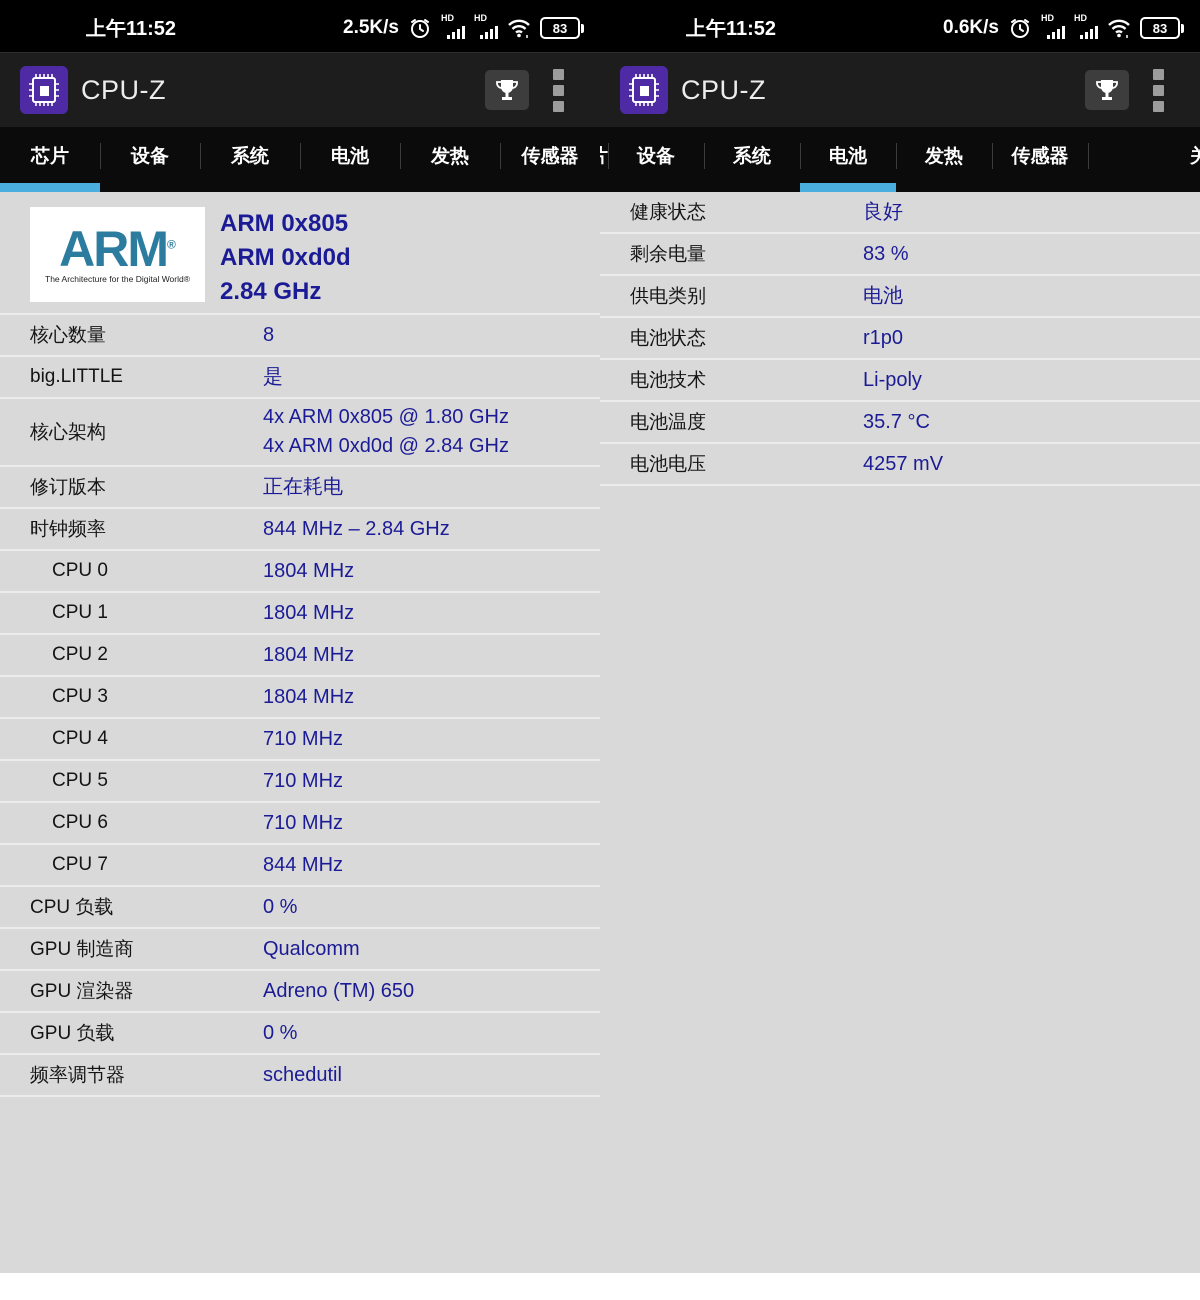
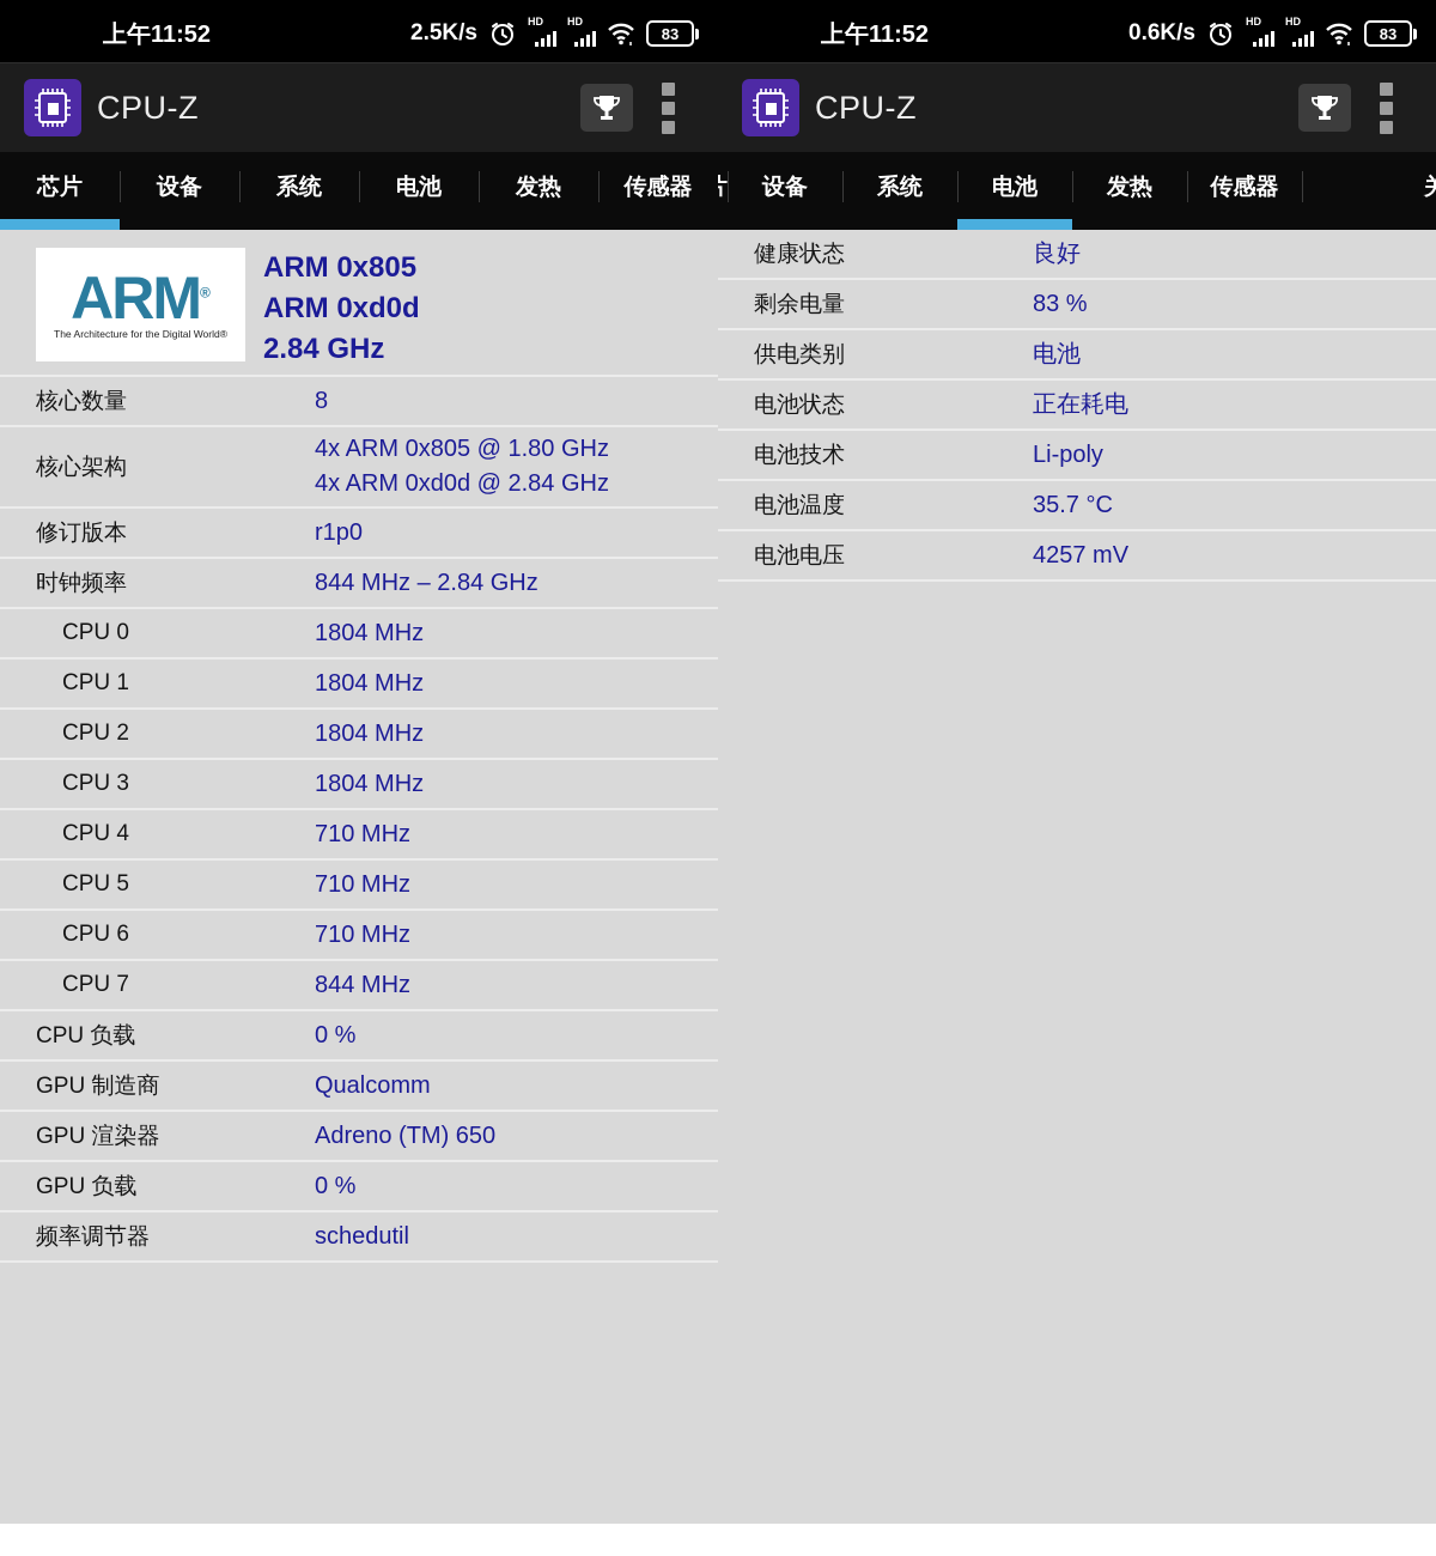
  上午11:52
  2.5K/s
  HD
  HD
  83
  CPU-Z
  芯片
  设备
  系统
  电池
  发热
  传感器
  ARM®
  The Architecture for the Digital World®
  ARM 0x805
  ARM 0xd0d
  2.84 GHz
  核心数量
  8
- big.LITTLE
- 是
  核心架构
  4x ARM 0x805 @ 1.80 GHz
  4x ARM 0xd0d @ 2.84 GHz
  修订版本
- 正在耗电
+ r1p0
  时钟频率
  844 MHz – 2.84 GHz
  CPU 0
  1804 MHz
  CPU 1
  1804 MHz
  CPU 2
  1804 MHz
  CPU 3
  1804 MHz
  CPU 4
  710 MHz
  CPU 5
  710 MHz
  CPU 6
  710 MHz
  CPU 7
  844 MHz
  CPU 负载
  0 %
  GPU 制造商
  Qualcomm
  GPU 渲染器
  Adreno (TM) 650
  GPU 负载
  0 %
  频率调节器
  schedutil
  上午11:52
  0.6K/s
  HD
  HD
  83
  CPU-Z
  设备
  系统
  电池
  发热
  传感器
  健康状态
  良好
  剩余电量
  83 %
  供电类别
  电池
  电池状态
- r1p0
+ 正在耗电
  电池技术
  Li-poly
  电池温度
  35.7 °C
  电池电压
  4257 mV
